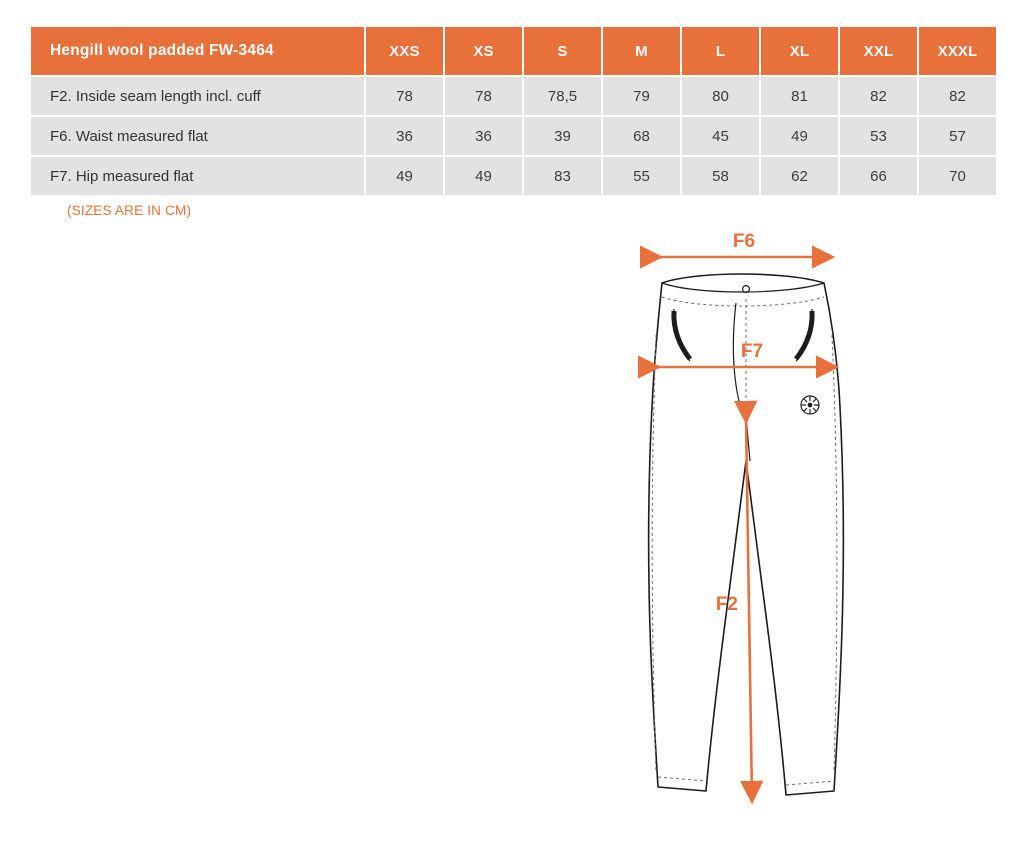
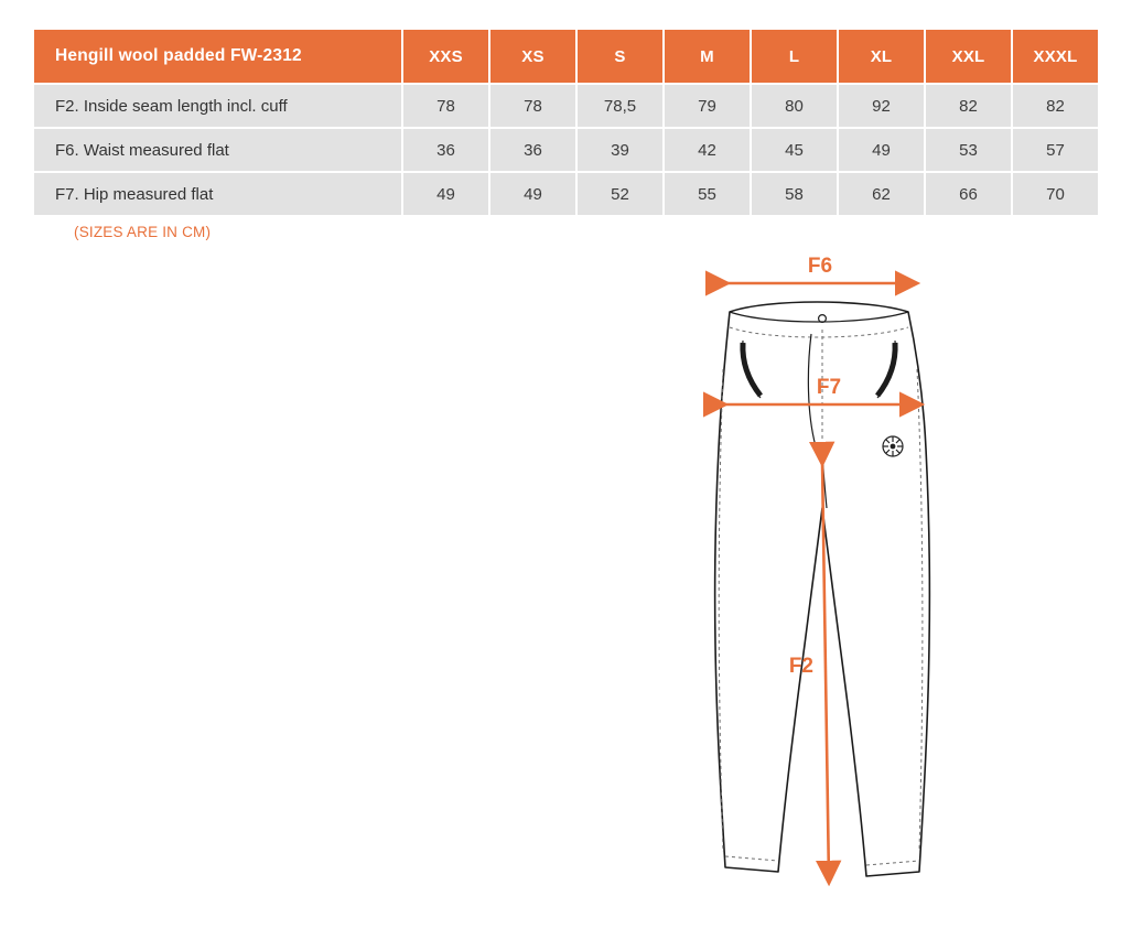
- Hengill wool padded FW-3464	XXS	XS	S	M	L	XL	XXL	XXXL
+ Hengill wool padded FW-2312	XXS	XS	S	M	L	XL	XXL	XXXL
- F2. Inside seam length incl. cuff	78	78	78,5	79	80	81	82	82
+ F2. Inside seam length incl. cuff	78	78	78,5	79	80	92	82	82
- F6. Waist measured flat	36	36	39	68	45	49	53	57
+ F6. Waist measured flat	36	36	39	42	45	49	53	57
- F7. Hip measured flat	49	49	83	55	58	62	66	70
+ F7. Hip measured flat	49	49	52	55	58	62	66	70
  (SIZES ARE IN CM)
  F6
  F7
  F2
